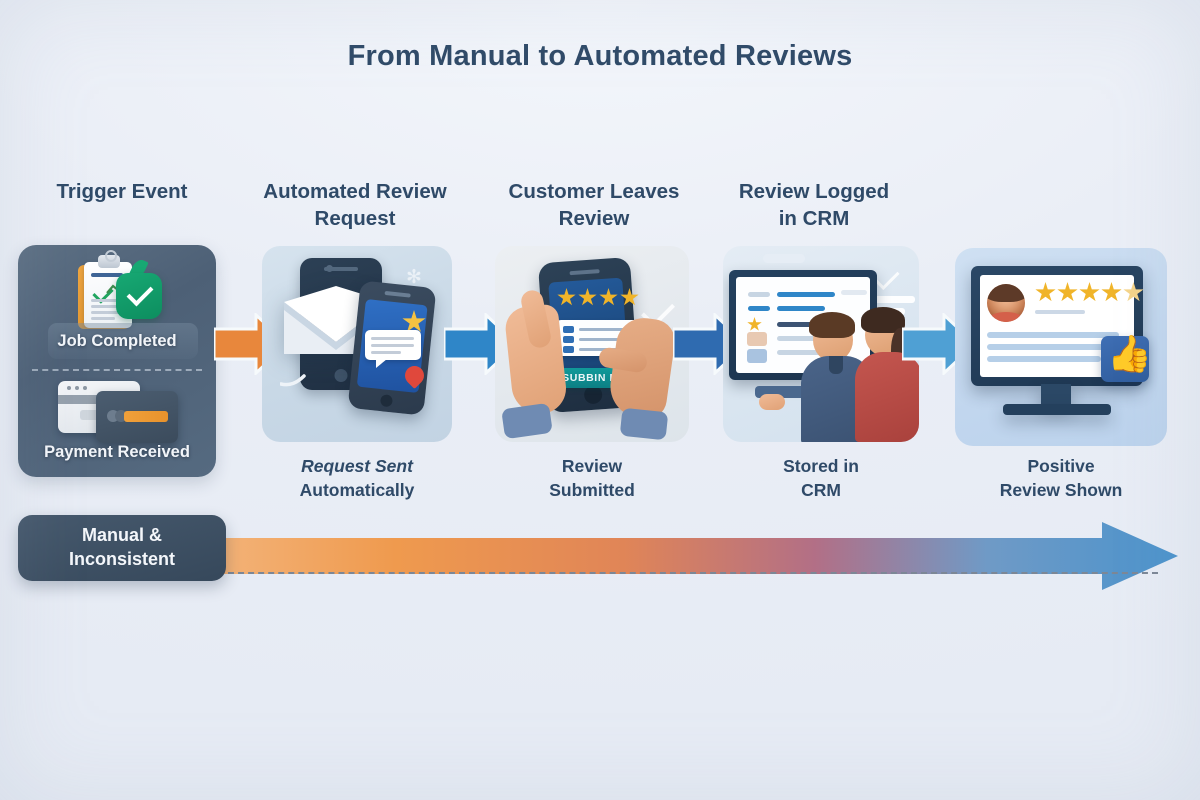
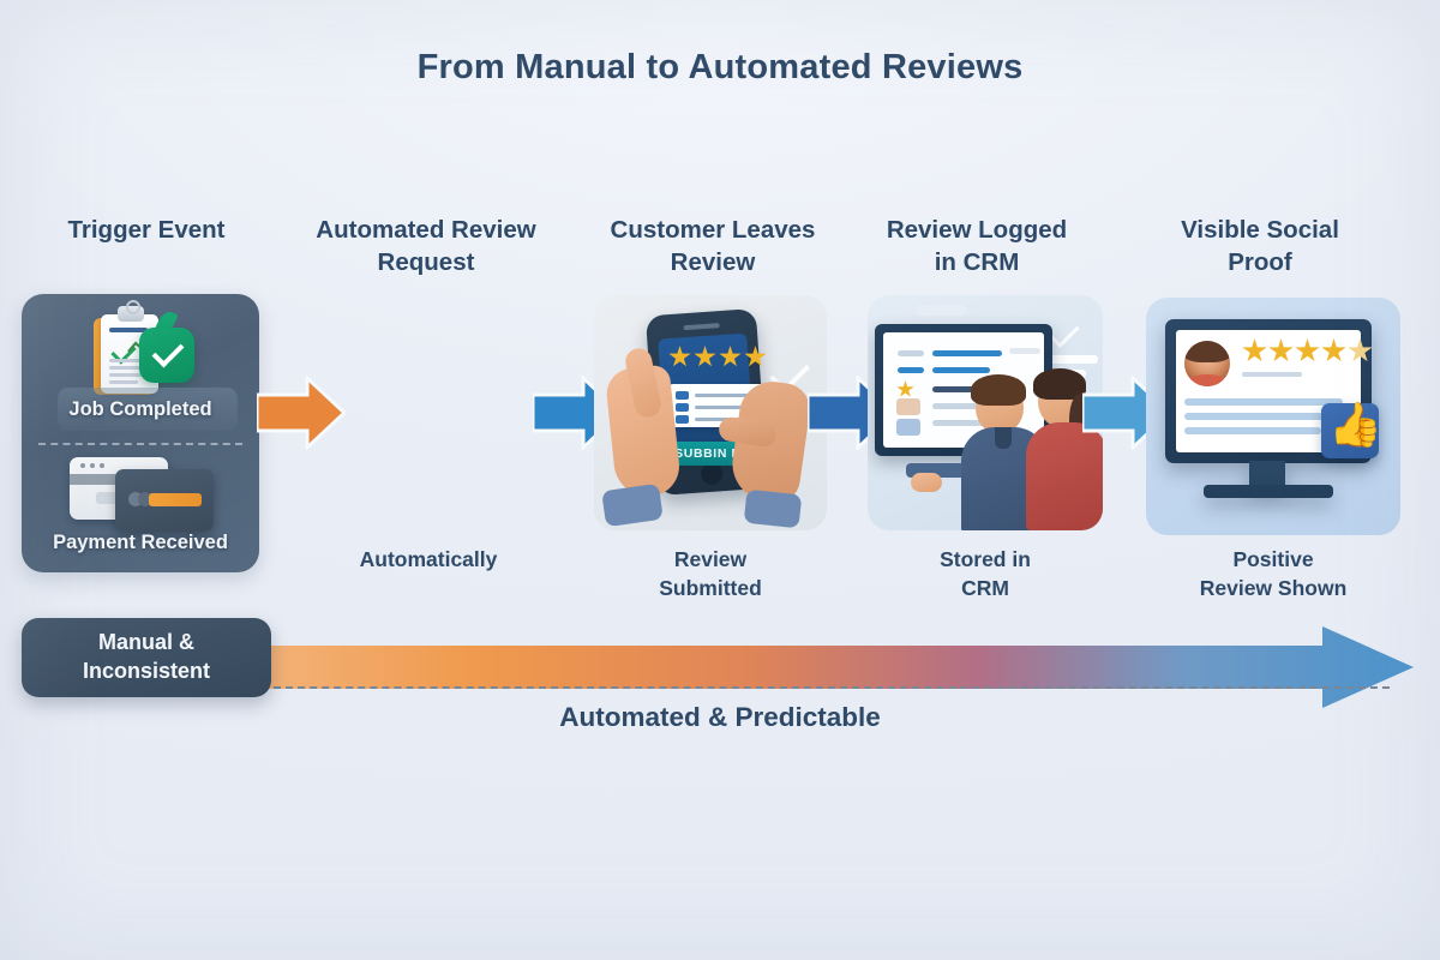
  From Manual to Automated Reviews
  Trigger Event
  Automated Review
  Request
  Customer Leaves
  Review
  Review Logged
  in CRM
+ Visible Social
+ Proof
  Job Completed
  Payment Received
- ✻
  👍
- Request Sent
  Automatically
  Review
  Submitted
  Stored in
  CRM
  Positive
  Review Shown
  Manual &
  Inconsistent
+ Automated & Predictable
